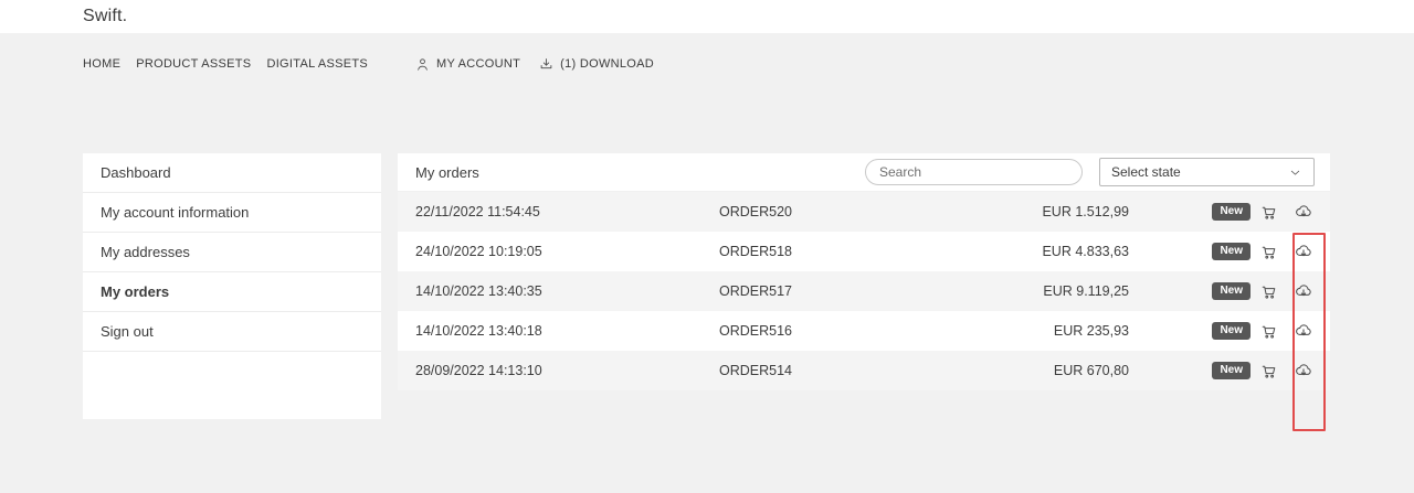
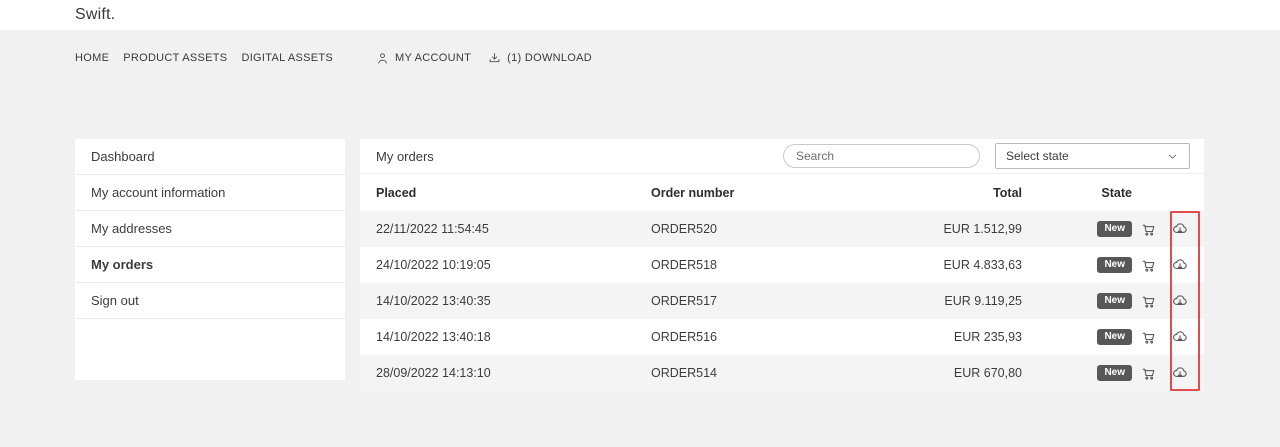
  Swift.
  HOME
  PRODUCT ASSETS
  DIGITAL ASSETS
  MY ACCOUNT
  (1) DOWNLOAD
  Dashboard
  My account information
  My addresses
  My orders
  Sign out
  My orders
  Search
  Select state
+ Placed
+ Order number
+ Total
+ State
  22/11/2022 11:54:45
  ORDER520
  EUR 1.512,99
  New
  24/10/2022 10:19:05
  ORDER518
  EUR 4.833,63
  New
  14/10/2022 13:40:35
  ORDER517
  EUR 9.119,25
  New
  14/10/2022 13:40:18
  ORDER516
  EUR 235,93
  New
  28/09/2022 14:13:10
  ORDER514
  EUR 670,80
  New
